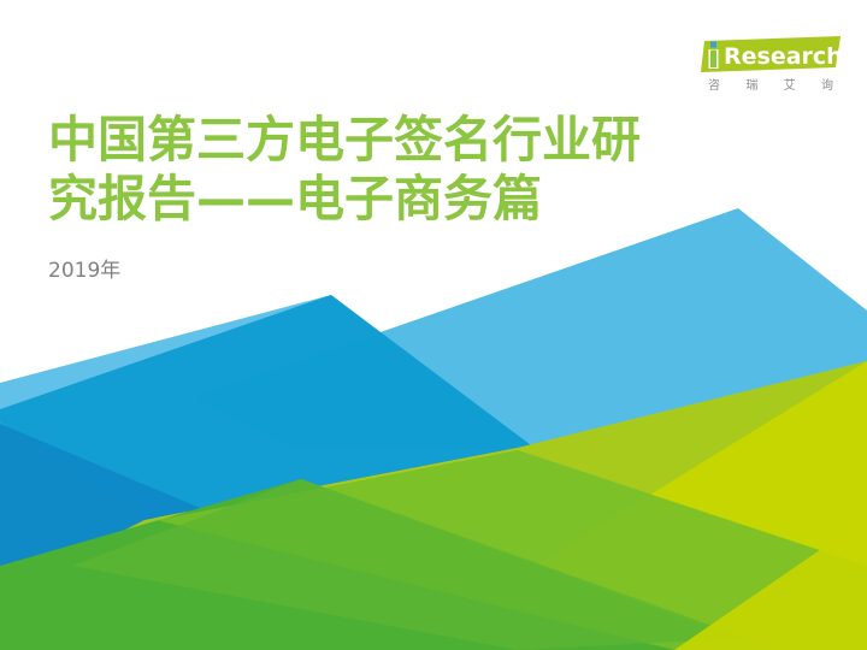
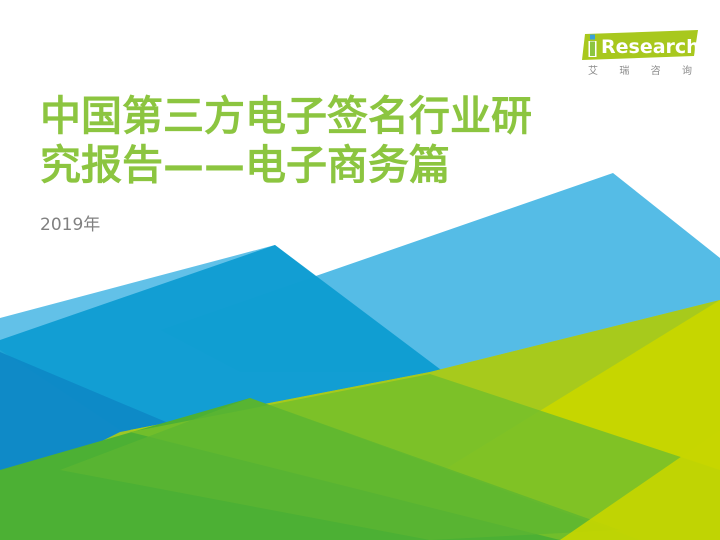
  Research
- 咨
+ 艾
  瑞
- 艾
+ 咨
  询
  中国第三方电子签名行业研
  究报告——电子商务篇
  2019年
